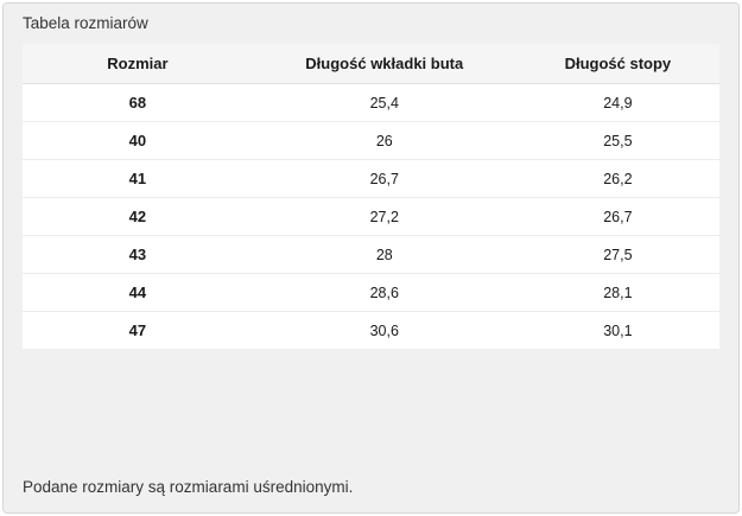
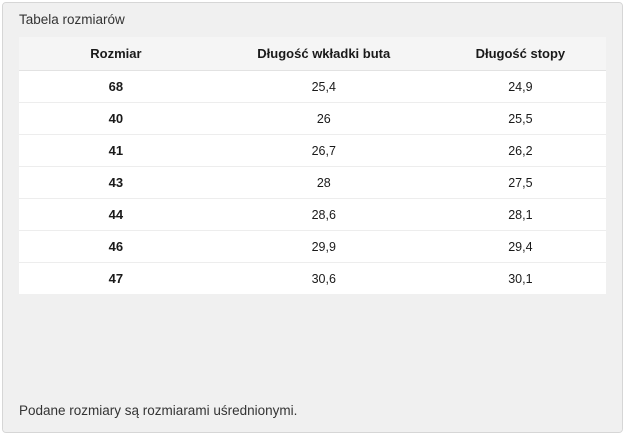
  Tabela rozmiarów
  Rozmiar	Długość wkładki buta	Długość stopy
  68	25,4	24,9
  40	26	25,5
  41	26,7	26,2
- 42	27,2	26,7
  43	28	27,5
  44	28,6	28,1
+ 46	29,9	29,4
  47	30,6	30,1
  Podane rozmiary są rozmiarami uśrednionymi.
